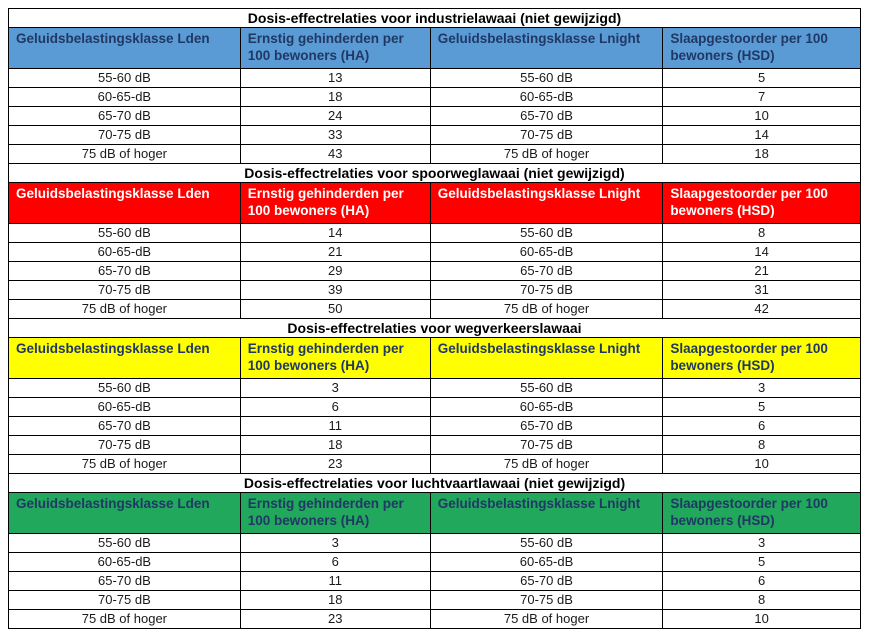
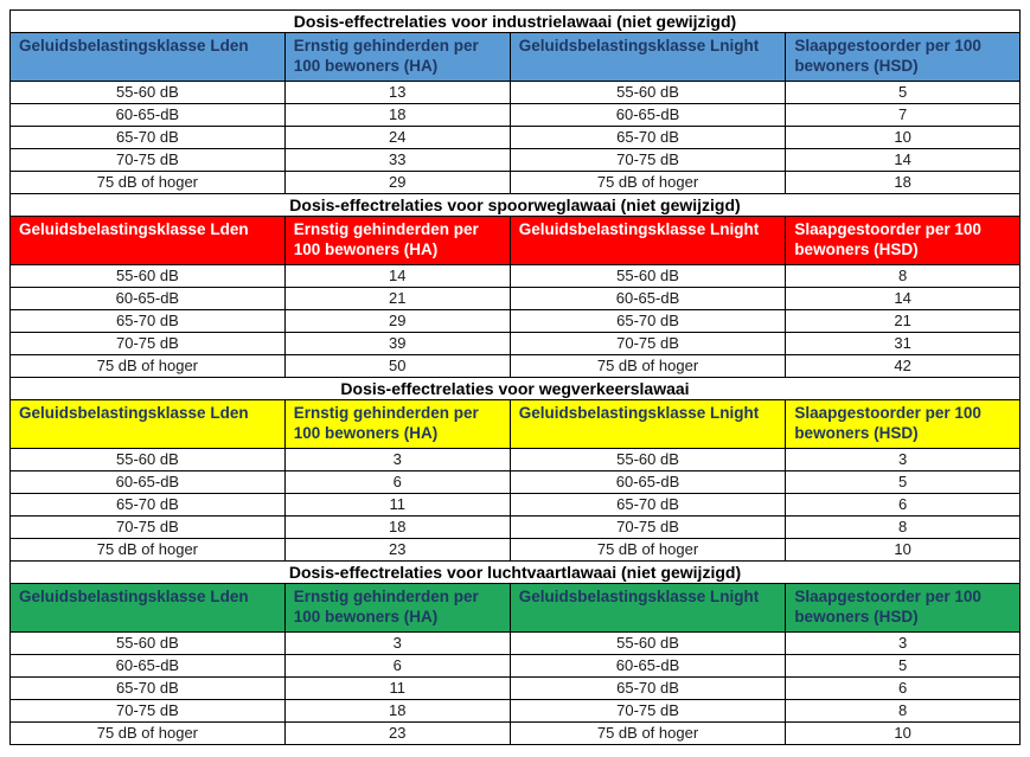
  Dosis-effectrelaties voor industrielawaai (niet gewijzigd)
  Geluidsbelastingsklasse Lden	Ernstig gehinderden per 100 bewoners (HA)	Geluidsbelastingsklasse Lnight	Slaapgestoorder per 100 bewoners (HSD)
  55-60 dB	13	55-60 dB	5
  60-65-dB	18	60-65-dB	7
  65-70 dB	24	65-70 dB	10
  70-75 dB	33	70-75 dB	14
- 75 dB of hoger	43	75 dB of hoger	18
+ 75 dB of hoger	29	75 dB of hoger	18
  Dosis-effectrelaties voor spoorweglawaai (niet gewijzigd)
  Geluidsbelastingsklasse Lden	Ernstig gehinderden per 100 bewoners (HA)	Geluidsbelastingsklasse Lnight	Slaapgestoorder per 100 bewoners (HSD)
  55-60 dB	14	55-60 dB	8
  60-65-dB	21	60-65-dB	14
  65-70 dB	29	65-70 dB	21
  70-75 dB	39	70-75 dB	31
  75 dB of hoger	50	75 dB of hoger	42
  Dosis-effectrelaties voor wegverkeerslawaai
  Geluidsbelastingsklasse Lden	Ernstig gehinderden per 100 bewoners (HA)	Geluidsbelastingsklasse Lnight	Slaapgestoorder per 100 bewoners (HSD)
  55-60 dB	3	55-60 dB	3
  60-65-dB	6	60-65-dB	5
  65-70 dB	11	65-70 dB	6
  70-75 dB	18	70-75 dB	8
  75 dB of hoger	23	75 dB of hoger	10
  Dosis-effectrelaties voor luchtvaartlawaai (niet gewijzigd)
  Geluidsbelastingsklasse Lden	Ernstig gehinderden per 100 bewoners (HA)	Geluidsbelastingsklasse Lnight	Slaapgestoorder per 100 bewoners (HSD)
  55-60 dB	3	55-60 dB	3
  60-65-dB	6	60-65-dB	5
  65-70 dB	11	65-70 dB	6
  70-75 dB	18	70-75 dB	8
  75 dB of hoger	23	75 dB of hoger	10
